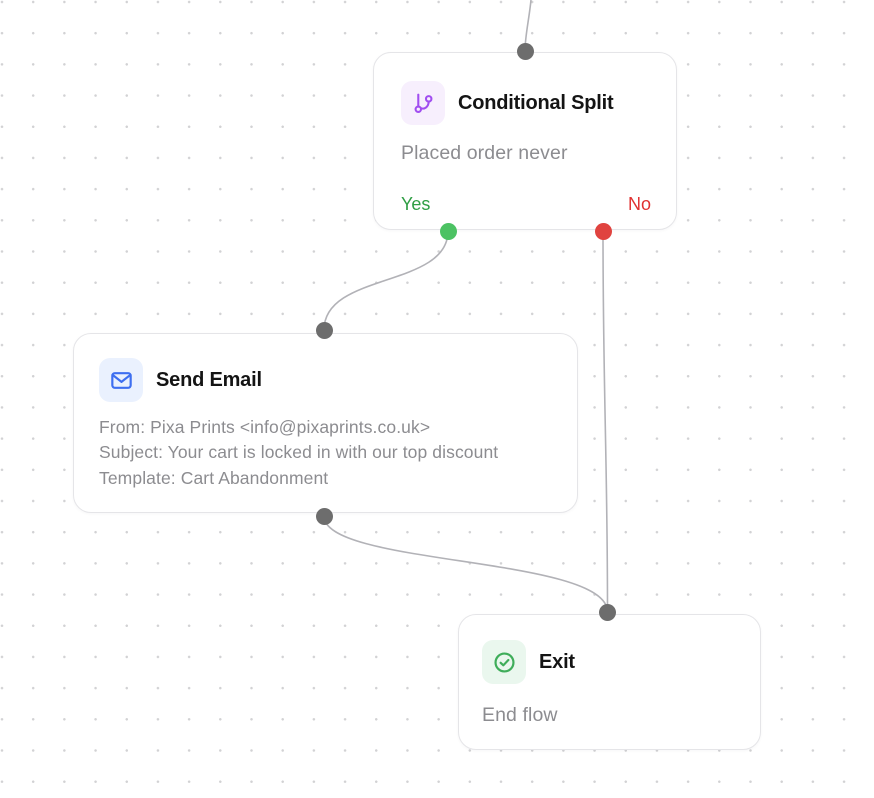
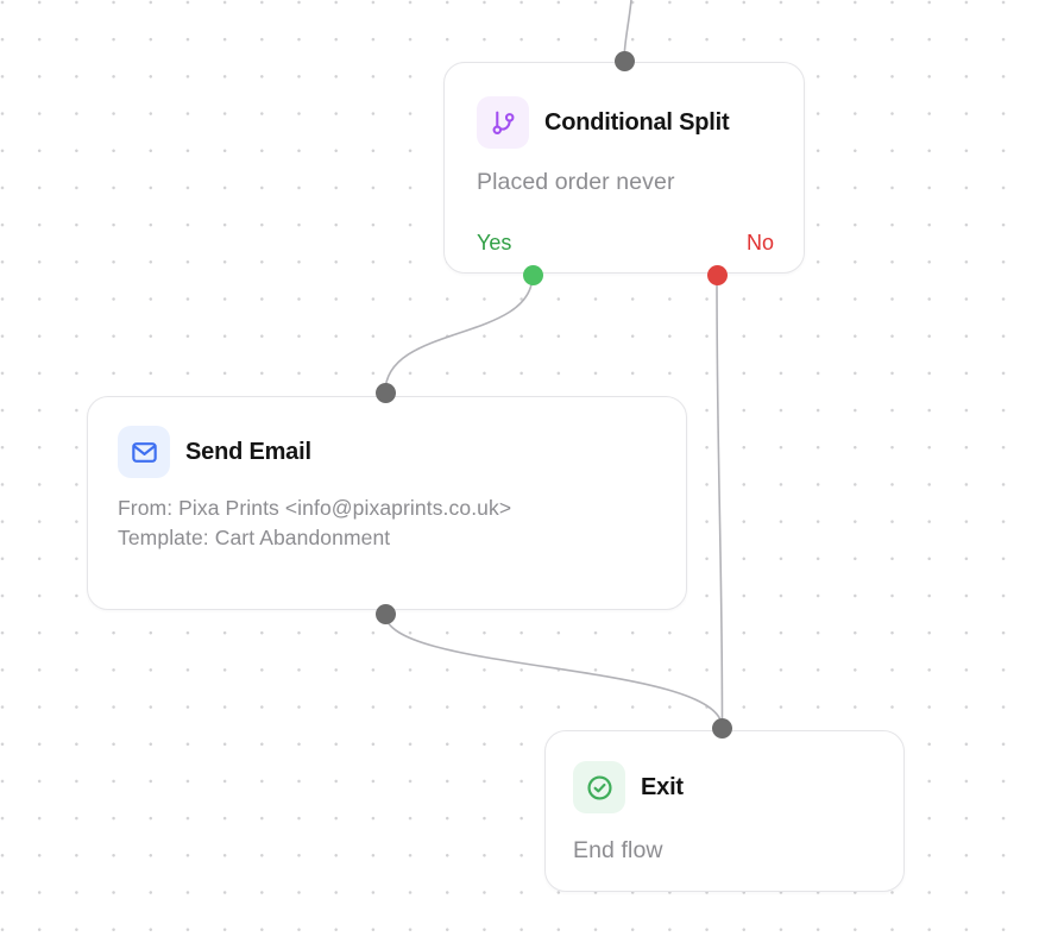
  Conditional Split
  Placed order never
  Yes
  No
  Send Email
  From: Pixa Prints <info@pixaprints.co.uk>
- Subject: Your cart is locked in with our top discount
  Template: Cart Abandonment
  Exit
  End flow
